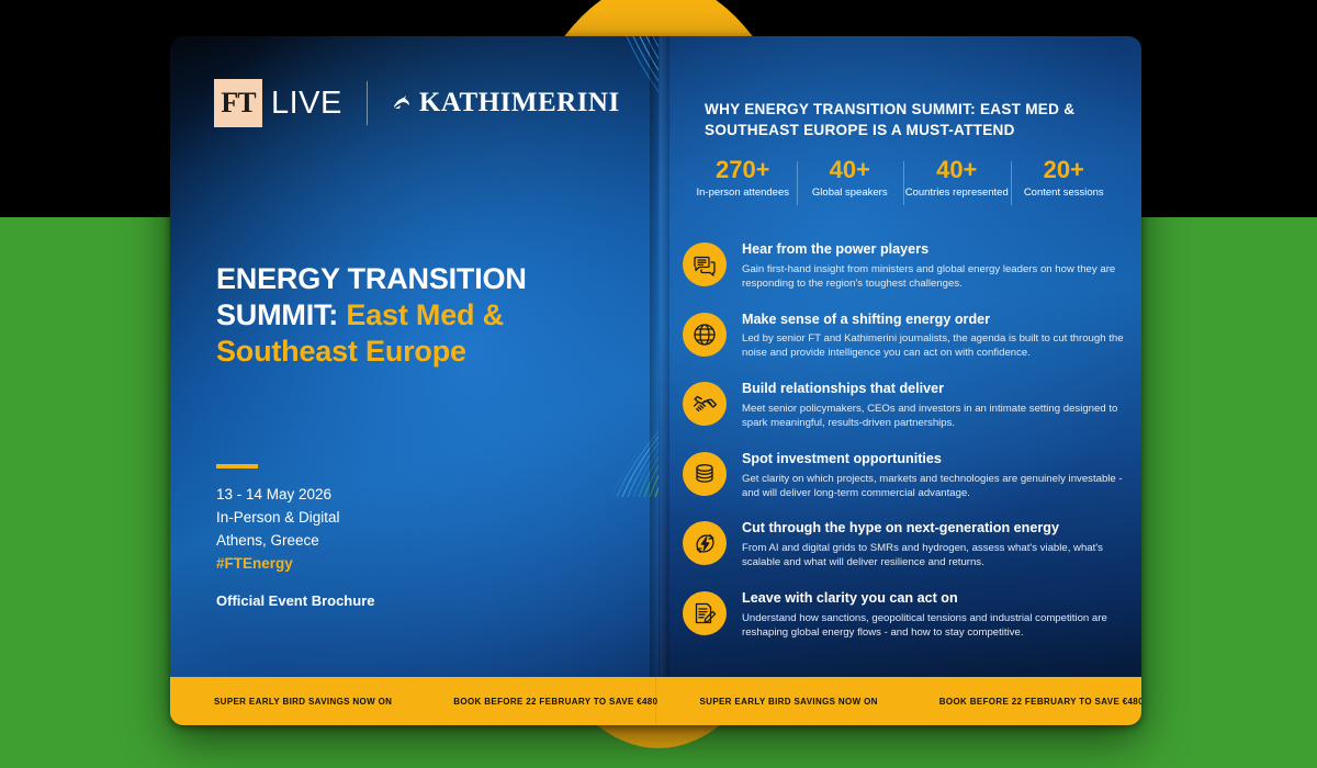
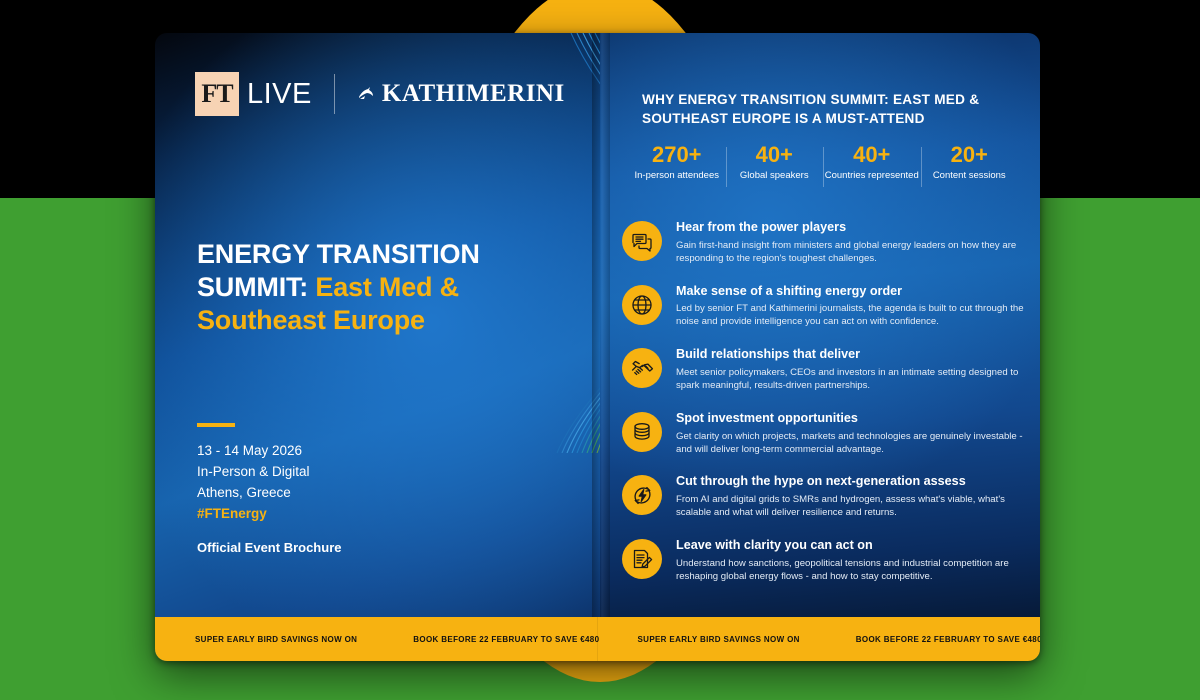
  FT
  LIVE
  KATHIMERINI
  ENERGY TRANSITION
  SUMMIT: East Med &
  Southeast Europe
  13 - 14 May 2026
  In-Person & Digital
  Athens, Greece
  #FTEnergy
  Official Event Brochure
  WHY ENERGY TRANSITION SUMMIT: EAST MED & SOUTHEAST EUROPE IS A MUST-ATTEND
  270+
  In-person attendees
  40+
  Global speakers
  40+
  Countries represented
  20+
  Content sessions
  Hear from the power players
  Gain first-hand insight from ministers and global energy leaders on how they are responding to the region's toughest challenges.
  Make sense of a shifting energy order
  Led by senior FT and Kathimerini journalists, the agenda is built to cut through the noise and provide intelligence you can act on with confidence.
  Build relationships that deliver
  Meet senior policymakers, CEOs and investors in an intimate setting designed to spark meaningful, results-driven partnerships.
  Spot investment opportunities
  Get clarity on which projects, markets and technologies are genuinely investable - and will deliver long-term commercial advantage.
- Cut through the hype on next-generation energy
+ Cut through the hype on next-generation assess
  From AI and digital grids to SMRs and hydrogen, assess what's viable, what's scalable and what will deliver resilience and returns.
  Leave with clarity you can act on
  Understand how sanctions, geopolitical tensions and industrial competition are reshaping global energy flows - and how to stay competitive.
  SUPER EARLY BIRD SAVINGS NOW ON
  BOOK BEFORE 22 FEBRUARY TO SAVE €480
  SUPER EARLY BIRD SAVINGS NOW ON
  BOOK BEFORE 22 FEBRUARY TO SAVE €480
